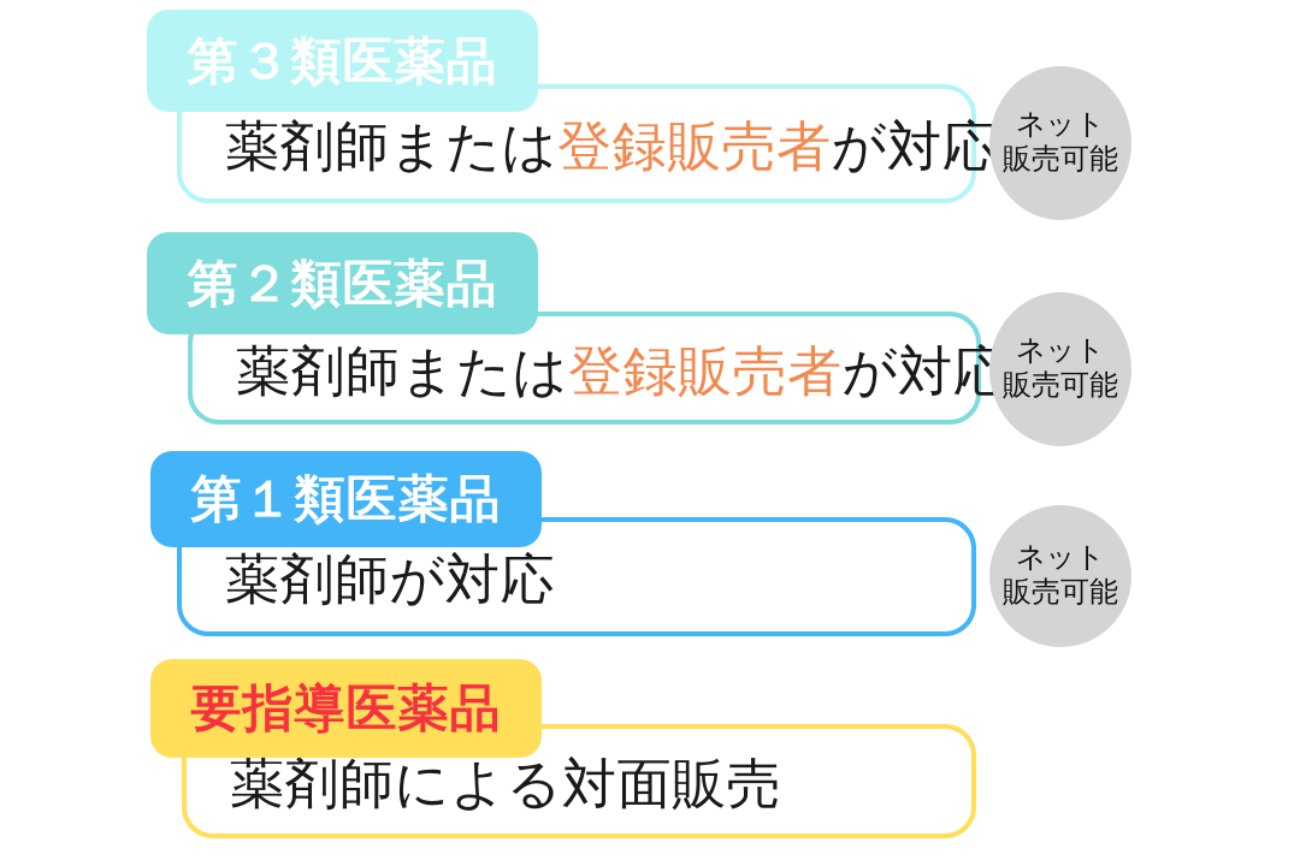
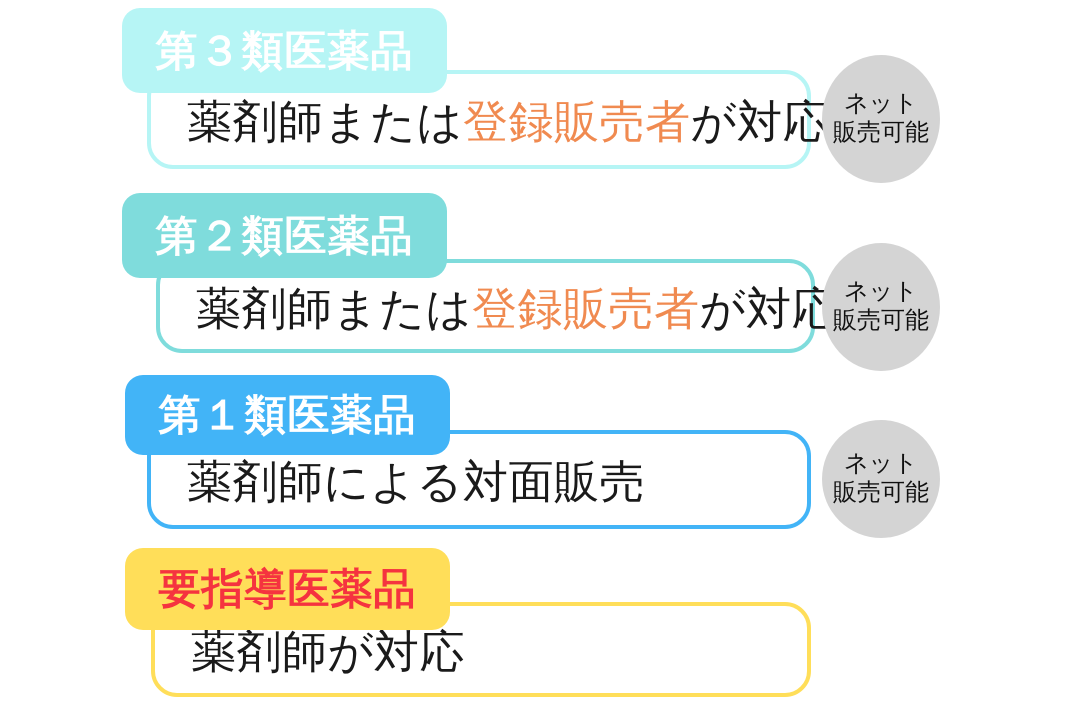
  薬剤師または登録販売者が対応
  第３類医薬品
  ネット
  販売可能
  薬剤師または登録販売者が対応
  第２類医薬品
  ネット
  販売可能
- 薬剤師が対応
+ 薬剤師による対面販売
  第１類医薬品
  ネット
  販売可能
- 薬剤師による対面販売
+ 薬剤師が対応
  要指導医薬品
